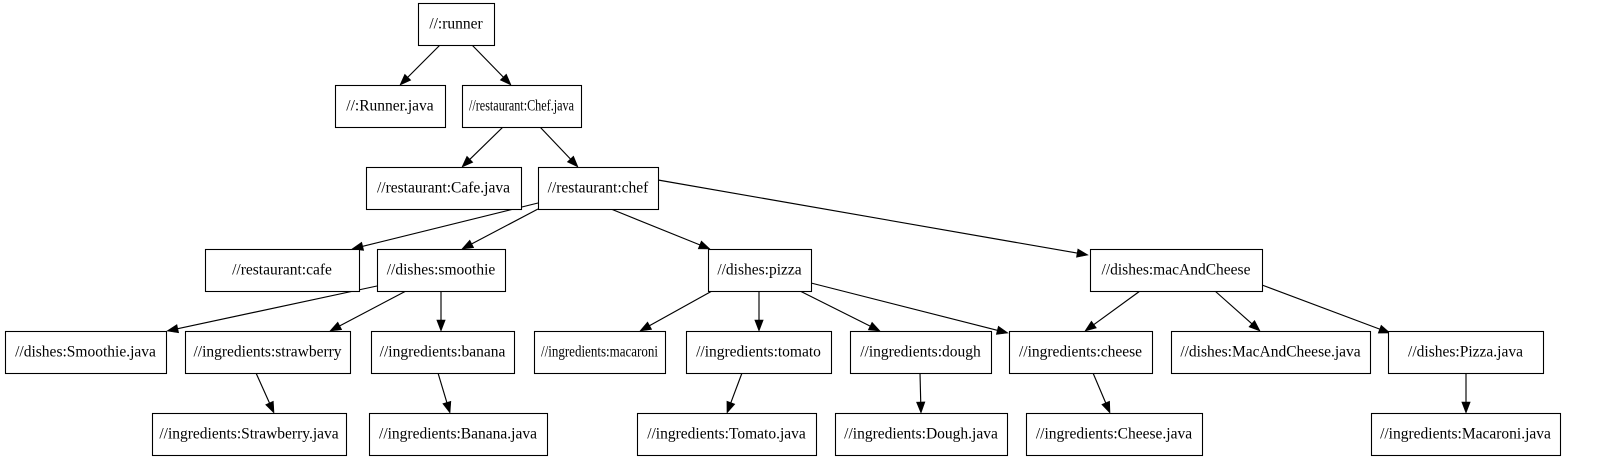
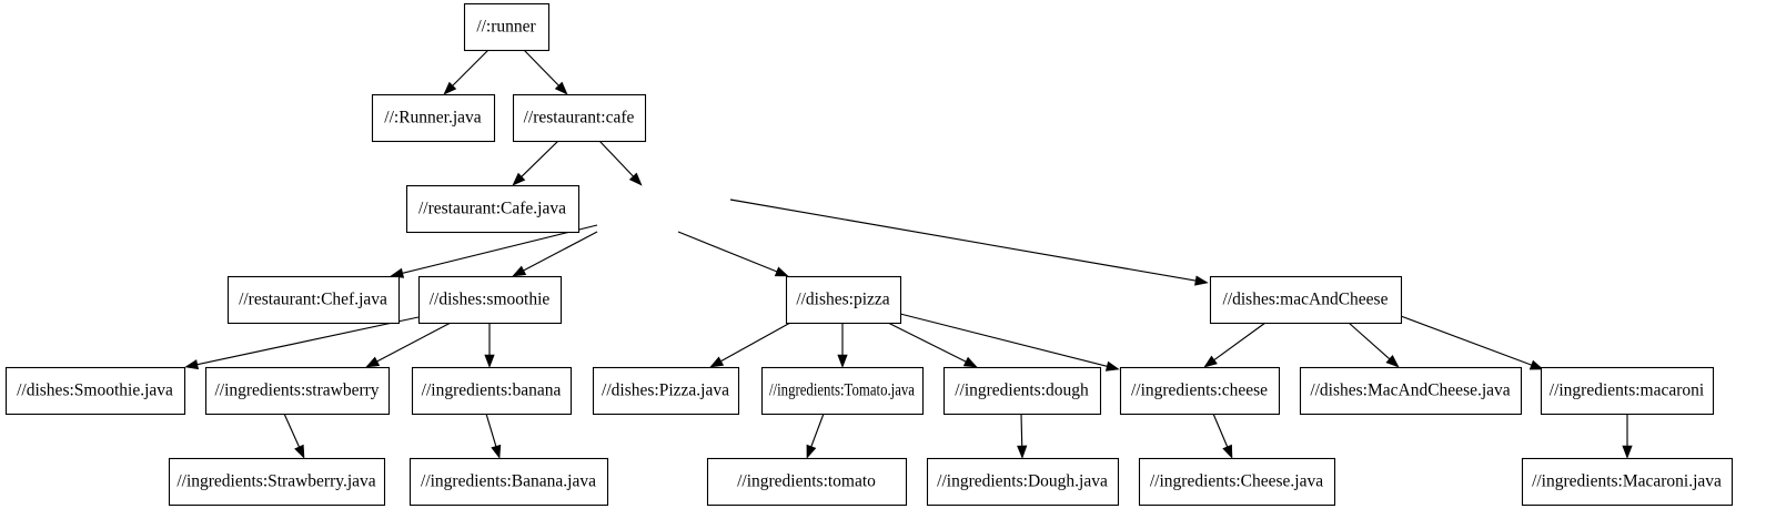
  //:runner
  //:Runner.java
- //restaurant:Chef.java
+ //restaurant:cafe
  //restaurant:Cafe.java
- //restaurant:chef
- //restaurant:cafe
+ //restaurant:Chef.java
  //dishes:smoothie
  //dishes:pizza
  //dishes:macAndCheese
  //dishes:Smoothie.java
  //ingredients:strawberry
  //ingredients:banana
- //ingredients:macaroni
+ //dishes:Pizza.java
- //ingredients:tomato
+ //ingredients:Tomato.java
  //ingredients:dough
  //ingredients:cheese
  //dishes:MacAndCheese.java
- //dishes:Pizza.java
+ //ingredients:macaroni
  //ingredients:Strawberry.java
  //ingredients:Banana.java
- //ingredients:Tomato.java
+ //ingredients:tomato
  //ingredients:Dough.java
  //ingredients:Cheese.java
  //ingredients:Macaroni.java
